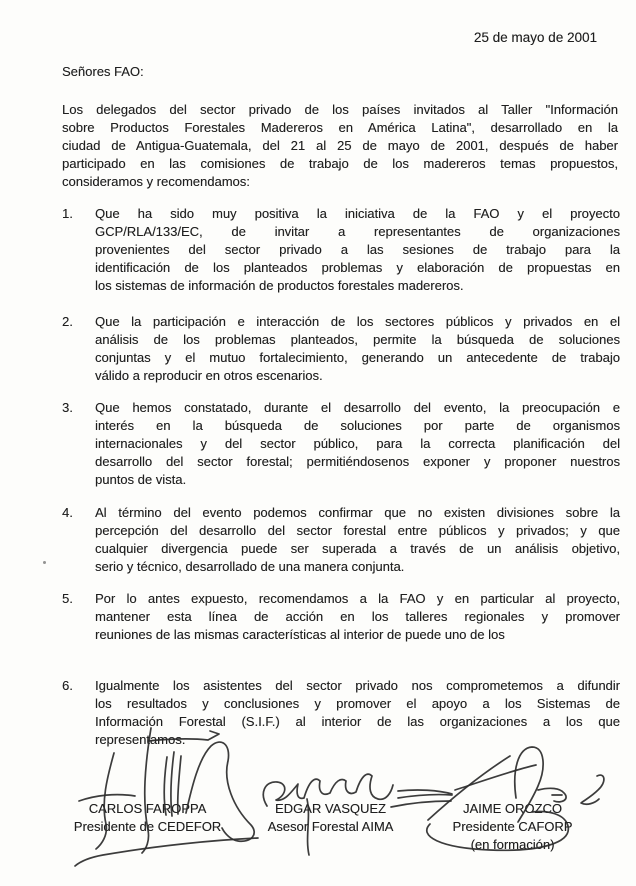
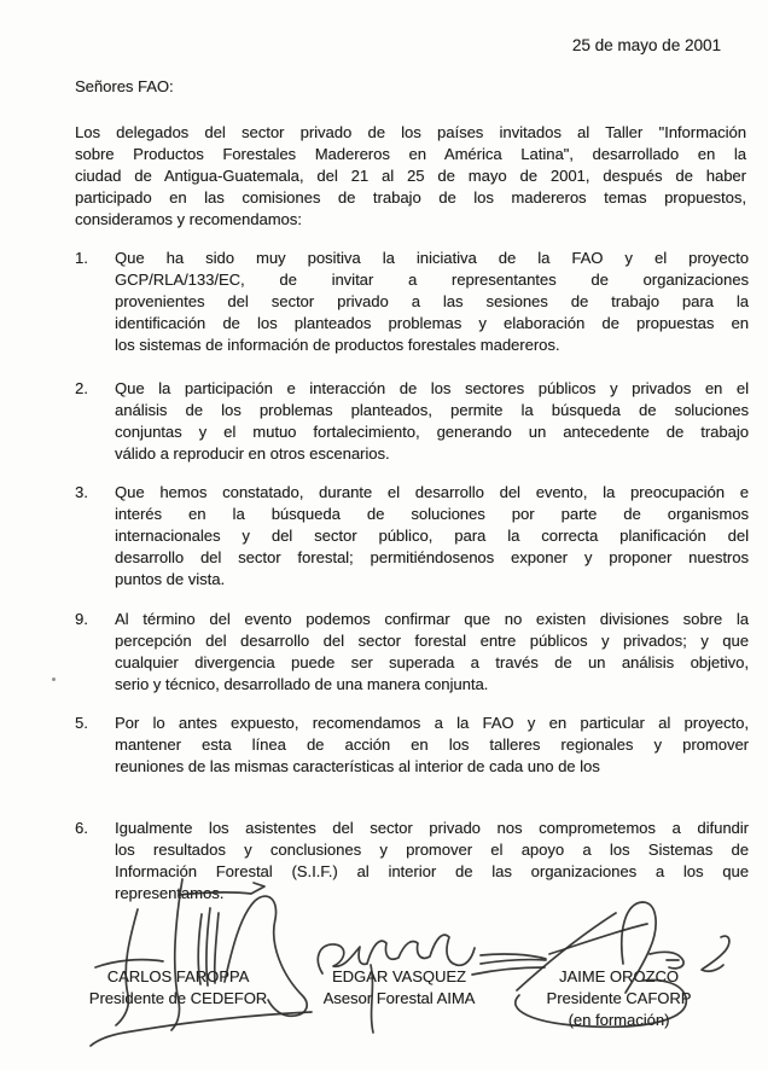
  25 de mayo de 2001
  Señores FAO:
  Los delegados del sector privado de los países invitados al Taller "Información
  sobre Productos Forestales Madereros en América Latina", desarrollado en la
  ciudad de Antigua-Guatemala, del 21 al 25 de mayo de 2001, después de haber
  participado en las comisiones de trabajo de los madereros temas propuestos,
  consideramos y recomendamos:
  1.
  Que ha sido muy positiva la iniciativa de la FAO y el proyecto
  GCP/RLA/133/EC, de invitar a representantes de organizaciones
  provenientes del sector privado a las sesiones de trabajo para la
  identificación de los planteados problemas y elaboración de propuestas en
  los sistemas de información de productos forestales madereros.
  2.
  Que la participación e interacción de los sectores públicos y privados en el
  análisis de los problemas planteados, permite la búsqueda de soluciones
  conjuntas y el mutuo fortalecimiento, generando un antecedente de trabajo
  válido a reproducir en otros escenarios.
  3.
  Que hemos constatado, durante el desarrollo del evento, la preocupación e
  interés en la búsqueda de soluciones por parte de organismos
  internacionales y del sector público, para la correcta planificación del
  desarrollo del sector forestal; permitiéndosenos exponer y proponer nuestros
  puntos de vista.
- 4.
+ 9.
  Al término del evento podemos confirmar que no existen divisiones sobre la
  percepción del desarrollo del sector forestal entre públicos y privados; y que
  cualquier divergencia puede ser superada a través de un análisis objetivo,
  serio y técnico, desarrollado de una manera conjunta.
  5.
  Por lo antes expuesto, recomendamos a la FAO y en particular al proyecto,
  mantener esta línea de acción en los talleres regionales y promover
- reuniones de las mismas características al interior de puede uno de los
+ reuniones de las mismas características al interior de cada uno de los
  6.
  Igualmente los asistentes del sector privado nos comprometemos a difundir
  los resultados y conclusiones y promover el apoyo a los Sistemas de
  Información Forestal (S.I.F.) al interior de las organizaciones a los que
  representa
  CARLOS FAROPPA
  Presiente de CEDEFOR
  EDGR VASQUEZ
  Asesor Forestal AIMA
  JAIME OROZCO
  Presidente CAFOR
  (en formación
